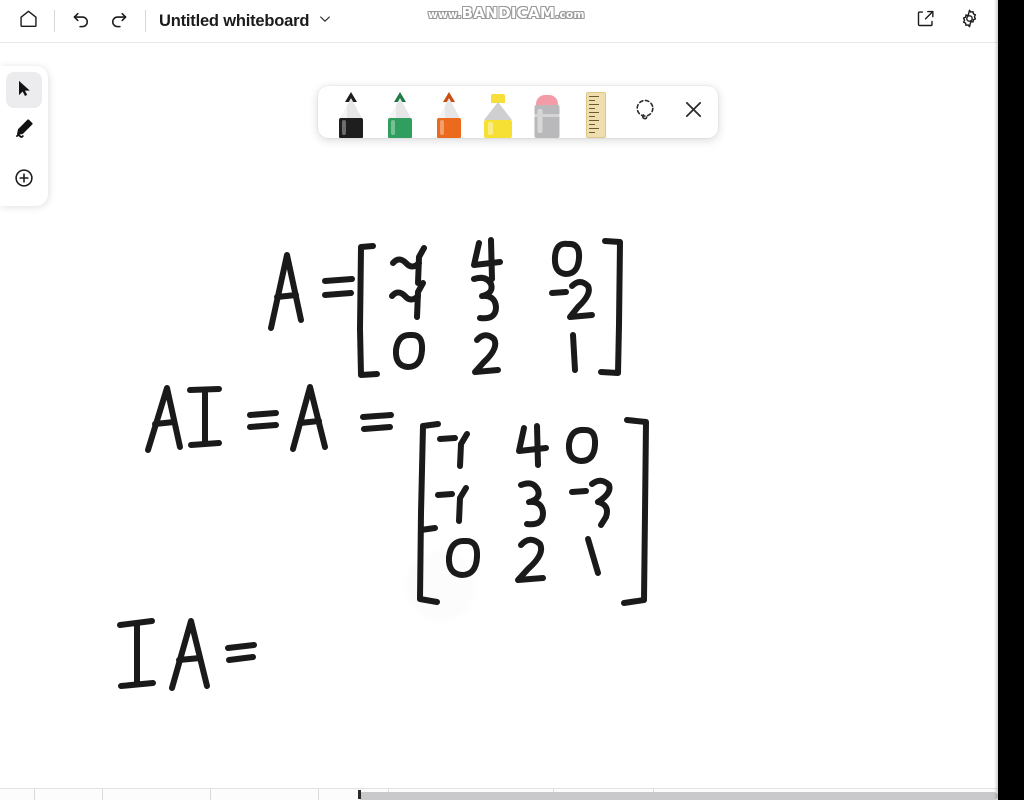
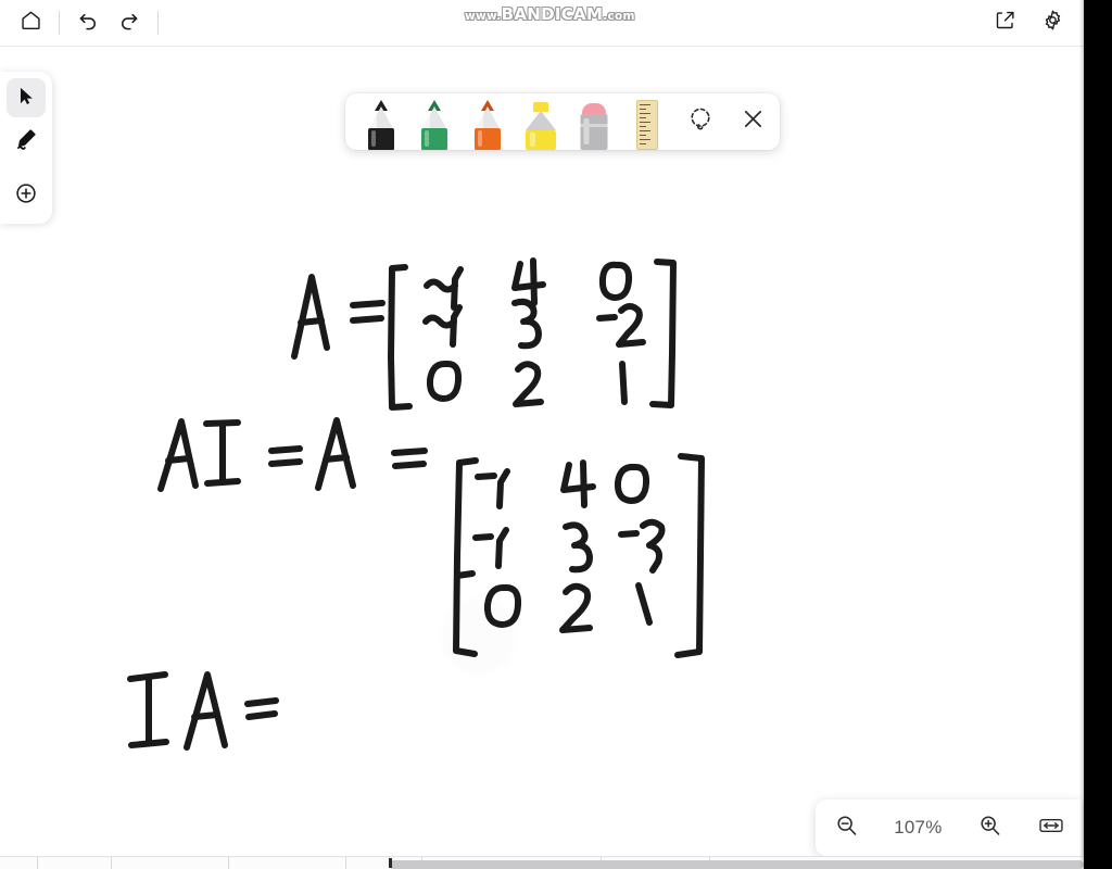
- Untitled whiteboard
  www.BANDICAM.com
+ 107%
